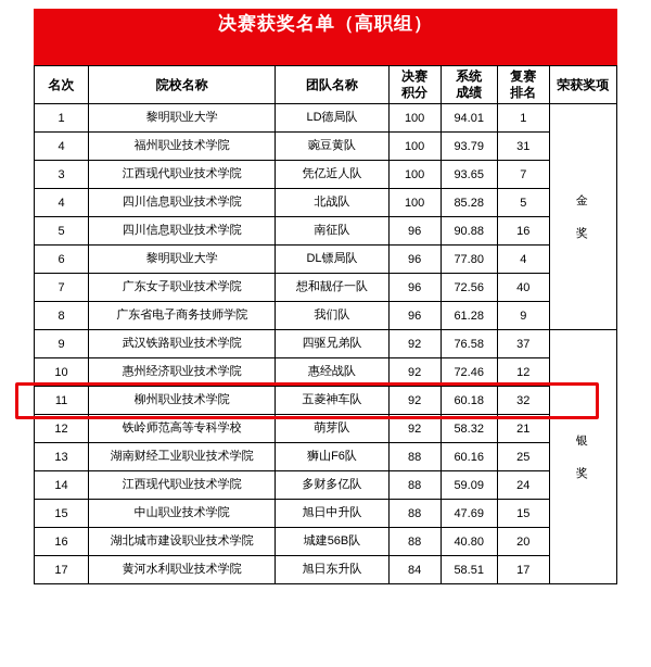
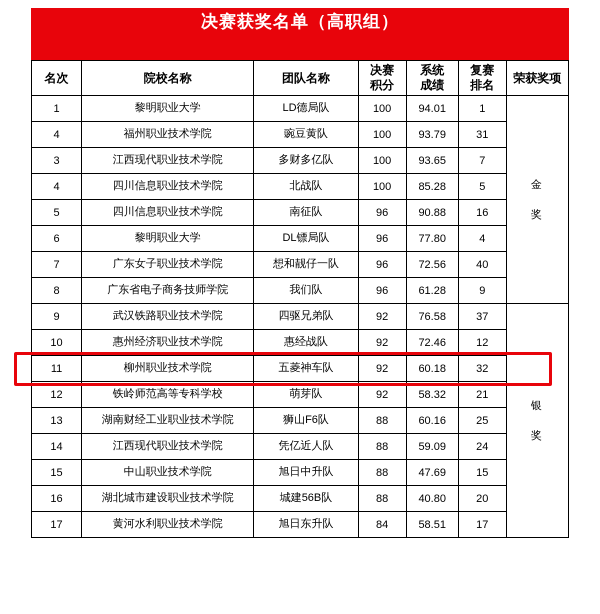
  决赛获奖名单（高职组）
  名次	院校名称	团队名称	决赛 积分	系统 成绩	复赛 排名	荣获奖项
  1	黎明职业大学	LD德局队	100	94.01	1	金奖
  4	福州职业技术学院	豌豆黄队	100	93.79	31
- 3	江西现代职业技术学院	凭亿近人队	100	93.65	7
+ 3	江西现代职业技术学院	多财多亿队	100	93.65	7
  4	四川信息职业技术学院	北战队	100	85.28	5
  5	四川信息职业技术学院	南征队	96	90.88	16
  6	黎明职业大学	DL镖局队	96	77.80	4
  7	广东女子职业技术学院	想和靓仔一队	96	72.56	40
  8	广东省电子商务技师学院	我们队	96	61.28	9
  9	武汉铁路职业技术学院	四驱兄弟队	92	76.58	37	银奖
  10	惠州经济职业技术学院	惠经战队	92	72.46	12
  11	柳州职业技术学院	五菱神车队	92	60.18	32
  12	铁岭师范高等专科学校	萌芽队	92	58.32	21
  13	湖南财经工业职业技术学院	狮山F6队	88	60.16	25
- 14	江西现代职业技术学院	多财多亿队	88	59.09	24
+ 14	江西现代职业技术学院	凭亿近人队	88	59.09	24
  15	中山职业技术学院	旭日中升队	88	47.69	15
  16	湖北城市建设职业技术学院	城建56B队	88	40.80	20
  17	黄河水利职业技术学院	旭日东升队	84	58.51	17
